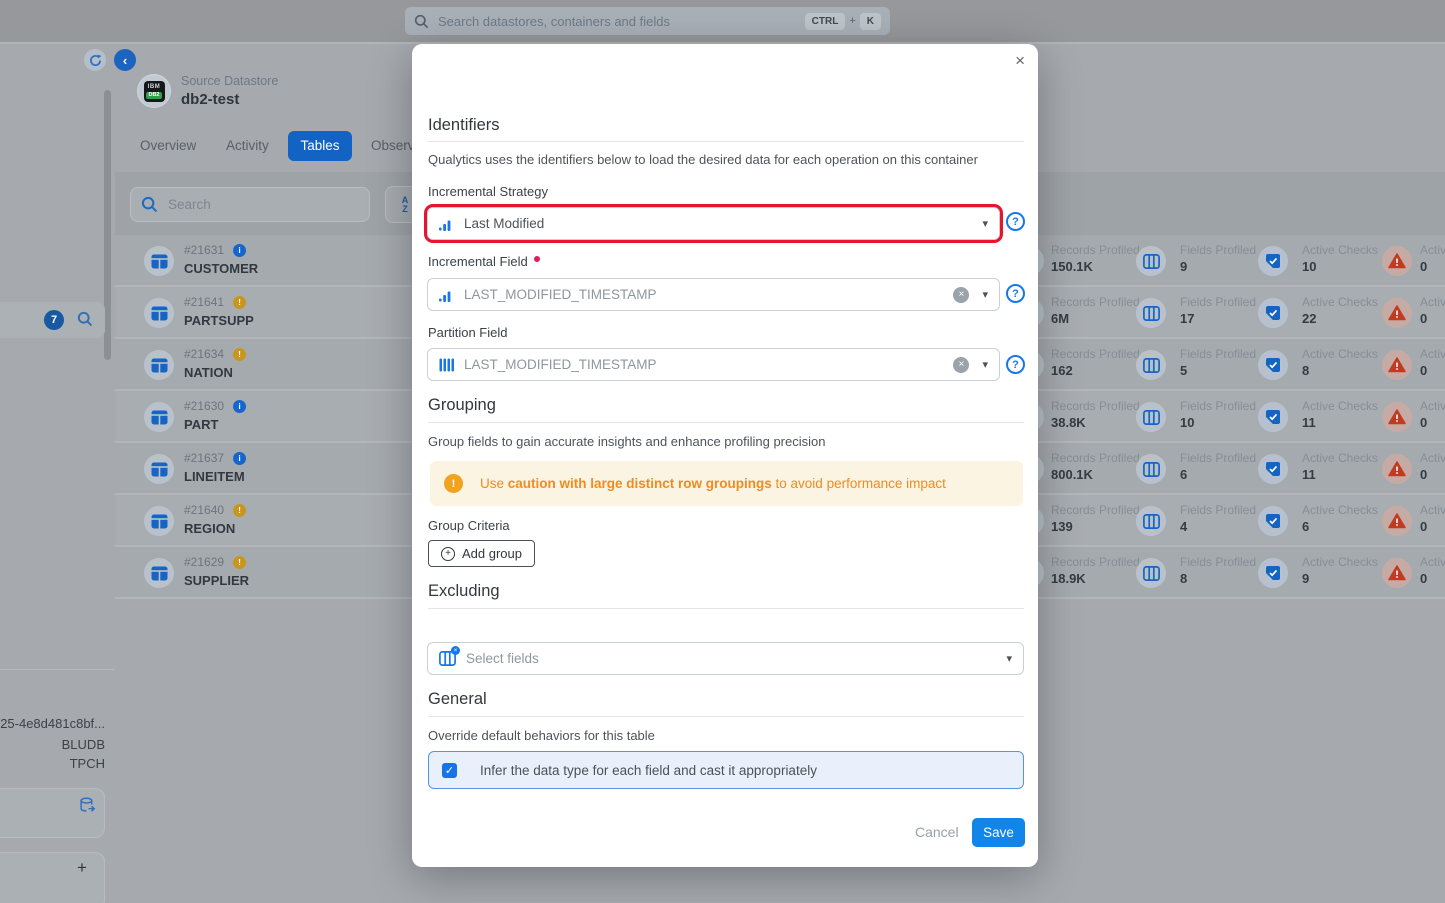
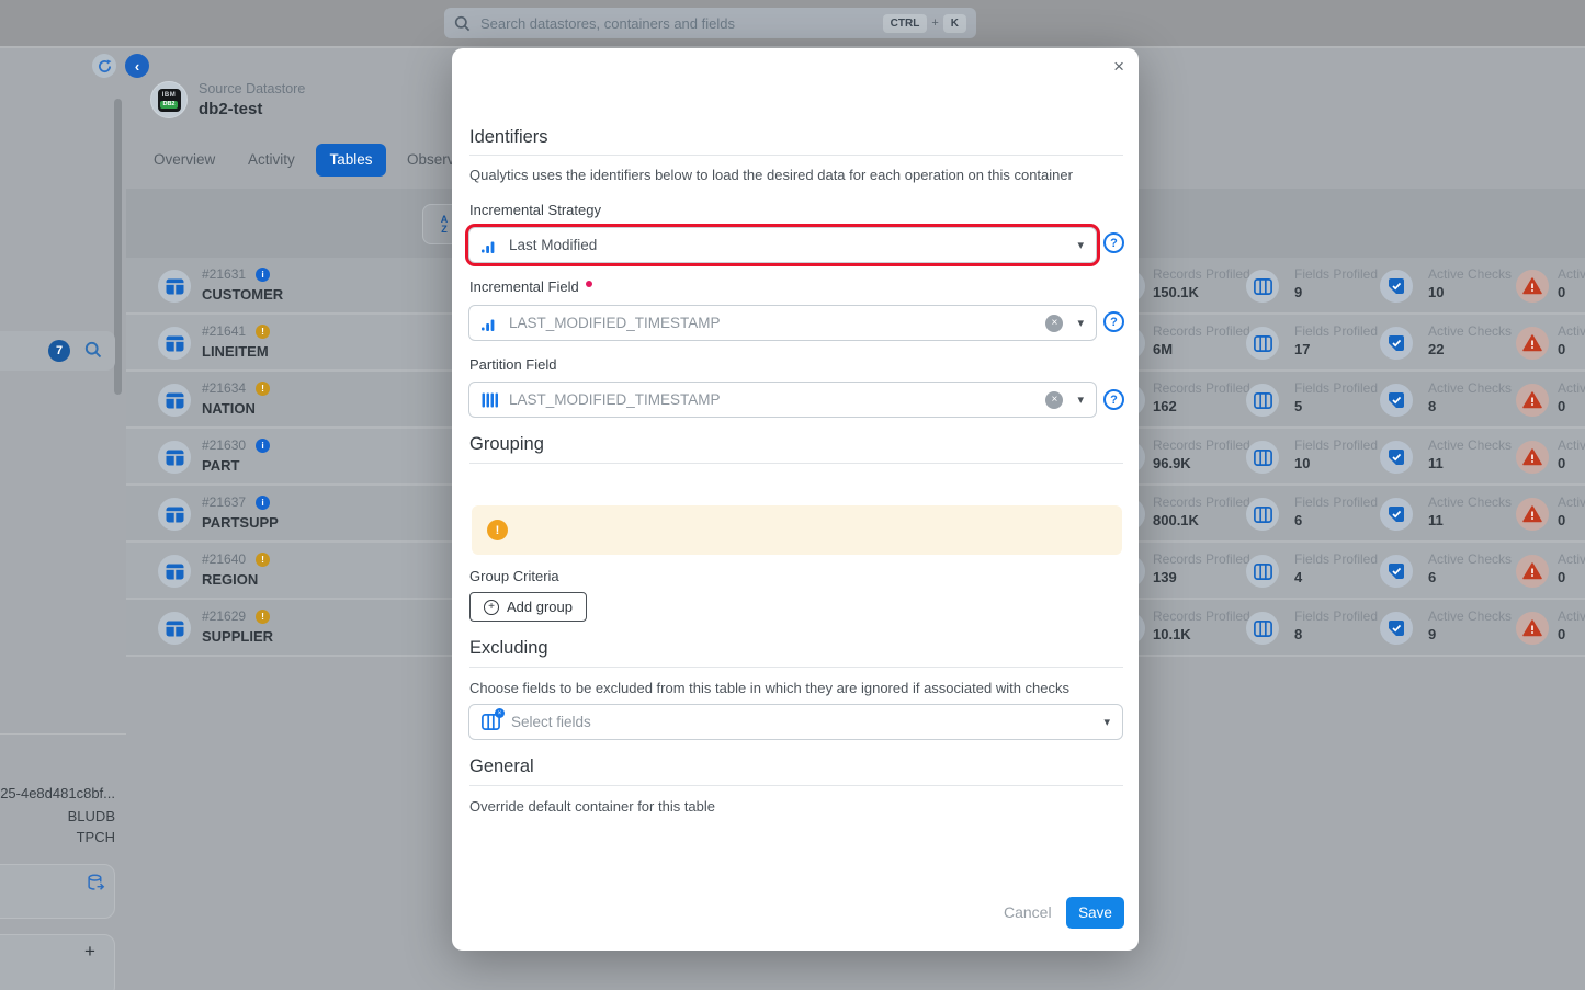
  Search datastores, containers and fields
  CTRL
  +
  K
  7
  25-4e8d481c8bf...
  BLUDB
  TPCH
  +
  ‹
  Source Datastore
  db2-test
  Overview
  Activity
  Tables
  Obser
- Search
  A
  Z
  #21631
  i
  CUSTOMER
  Records Profiled
  150.1K
  Fields Profiled
  9
  Active Checks
  10
  Activ
  0
  #21641
  !
- PARTSUPP
+ LINEITEM
  Records Profiled
  6M
  Fields Profiled
  17
  Active Checks
  22
  Activ
  0
  #21634
  !
  NATION
  Records Profiled
  162
  Fields Profiled
  5
  Active Checks
  8
  Activ
  0
  #21630
  i
  PART
  Records Profiled
- 38.8K
+ 96.9K
  Fields Profiled
  10
  Active Checks
  11
  Activ
  0
  #21637
  i
- LINEITEM
+ PARTSUPP
  Records Profiled
  800.1K
  Fields Profiled
  6
  Active Checks
  11
  Activ
  0
  #21640
  !
  REGION
  Records Profiled
  139
  Fields Profiled
  4
  Active Checks
  6
  Activ
  0
  #21629
  !
  SUPPLIER
  Records Profiled
- 18.9K
+ 10.1K
  Fields Profiled
  8
  Active Checks
  9
  Activ
  0
  ×
  Identifiers
  Qualytics uses the identifiers below to load the desired data for each operation on this container
  Incremental Strategy
  Last Modified
  ▾
  ?
  Incremental Field
  LAST_MODIFIED_TIMESTAMP
  ×
  ▾
  ?
  Partition Field
  LAST_MODIFIED_TIMESTAMP
  ×
  ▾
  ?
  Grouping
- Group fields to gain accurate insights and enhance profiling precision
  !
- Use caution with large distinct row groupings to avoid performance impact
  Group Criteria
  +
  Add group
  Excluding
+ Choose fields to be excluded from this table in which they are ignored if associated with checks
  Select fields
  ▾
  General
- Override default behaviors for this table
+ Override default container for this table
- ✓
- Infer the data type for each field and cast it appropriately
  Cancel
  Save
